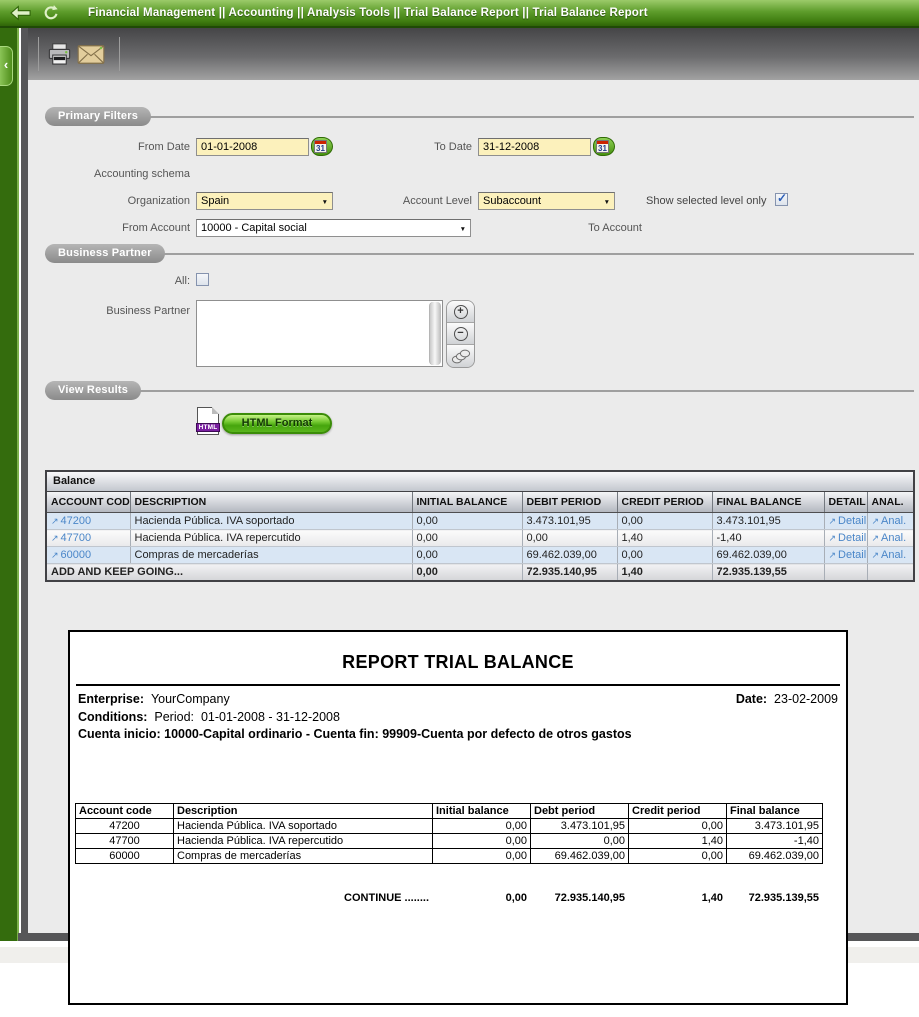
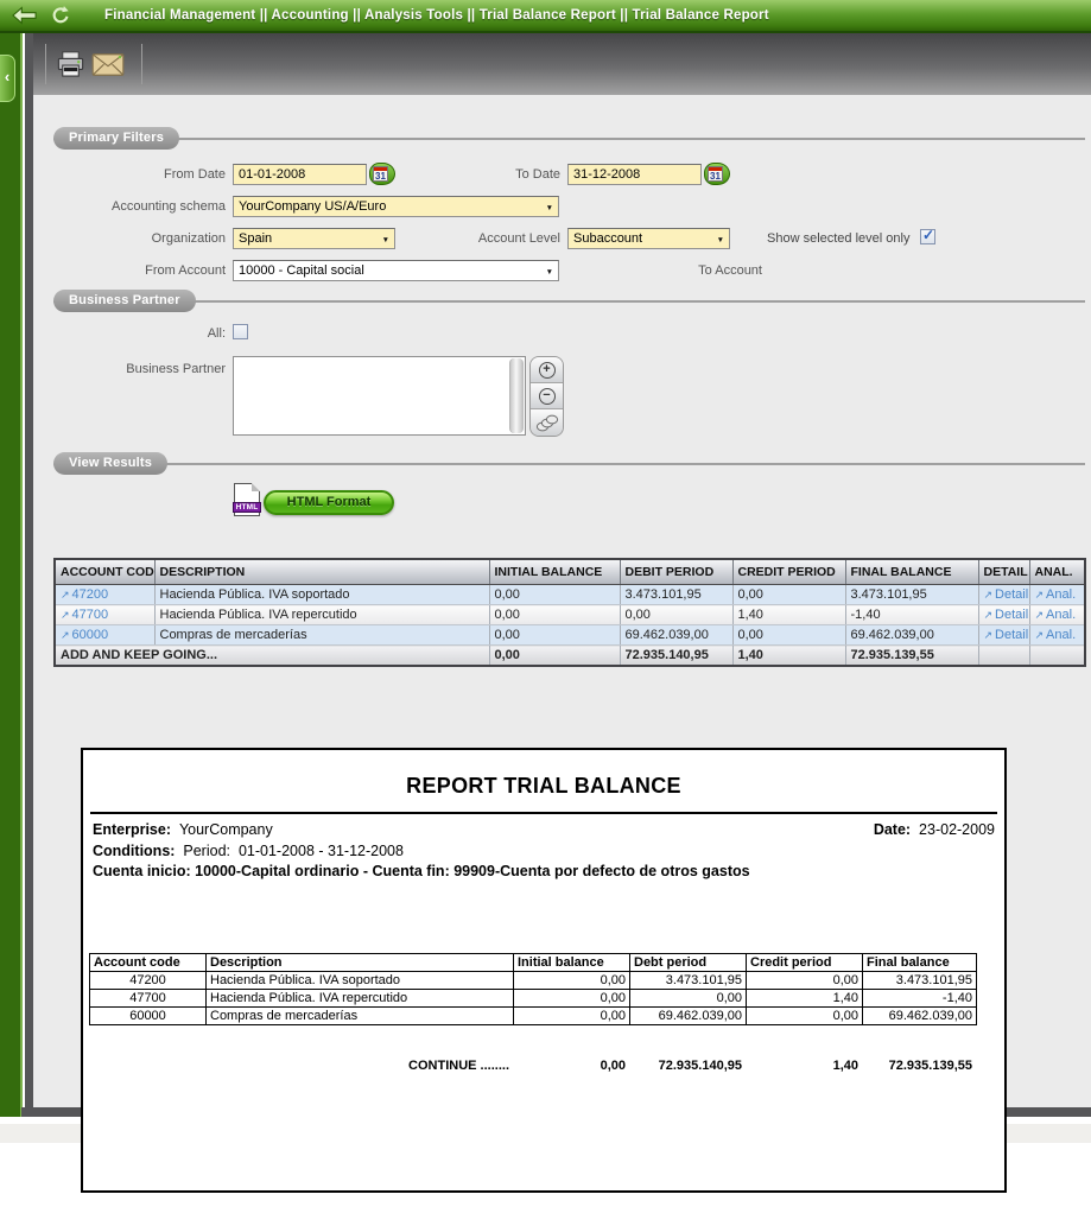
  Financial Management || Accounting || Analysis Tools || Trial Balance Report || Trial Balance Report
  ‹
  Primary Filters
  From Date
  01-01-2008
  31
  To Date
  31-12-2008
  31
  Accounting schema
+ YourCompany US/A/Euro
  Organization
  Spain
  Account Level
  Subaccount
  Show selected level only
  ✓
  From Account
  10000 - Capital social
  To Account
  Business Partner
  All:
  Business Partner
  +
  −
  View Results
  HTML Format
- Balance
  ACCOUNT COD	DESCRIPTION	INITIAL BALANCE	DEBIT PERIOD	CREDIT PERIOD	FINAL BALANCE	DETAIL	ANAL.
  ↗ 47200	Hacienda Pública. IVA soportado	0,00	3.473.101,95	0,00	3.473.101,95	↗ Detail	↗ Anal.
  ↗ 47700	Hacienda Pública. IVA repercutido	0,00	0,00	1,40	-1,40	↗ Detail	↗ Anal.
  ↗ 60000	Compras de mercaderías	0,00	69.462.039,00	0,00	69.462.039,00	↗ Detail	↗ Anal.
  ADD AND KEEP GOING...	0,00	72.935.140,95	1,40	72.935.139,55
  REPORT TRIAL BALANCE
  Enterprise: YourCompany
  Date: 23-02-2009
  Conditions: Period: 01-01-2008 - 31-12-2008
  Cuenta inicio: 10000-Capital ordinario - Cuenta fin: 99909-Cuenta por defecto de otros gastos
  Account code	Description	Initial balance	Debt period	Credit period	Final balance
  47200	Hacienda Pública. IVA soportado	0,00	3.473.101,95	0,00	3.473.101,95
  47700	Hacienda Pública. IVA repercutido	0,00	0,00	1,40	-1,40
  60000	Compras de mercaderías	0,00	69.462.039,00	0,00	69.462.039,00
  	CONTINUE ........	0,00	72.935.140,95	1,40	72.935.139,55
